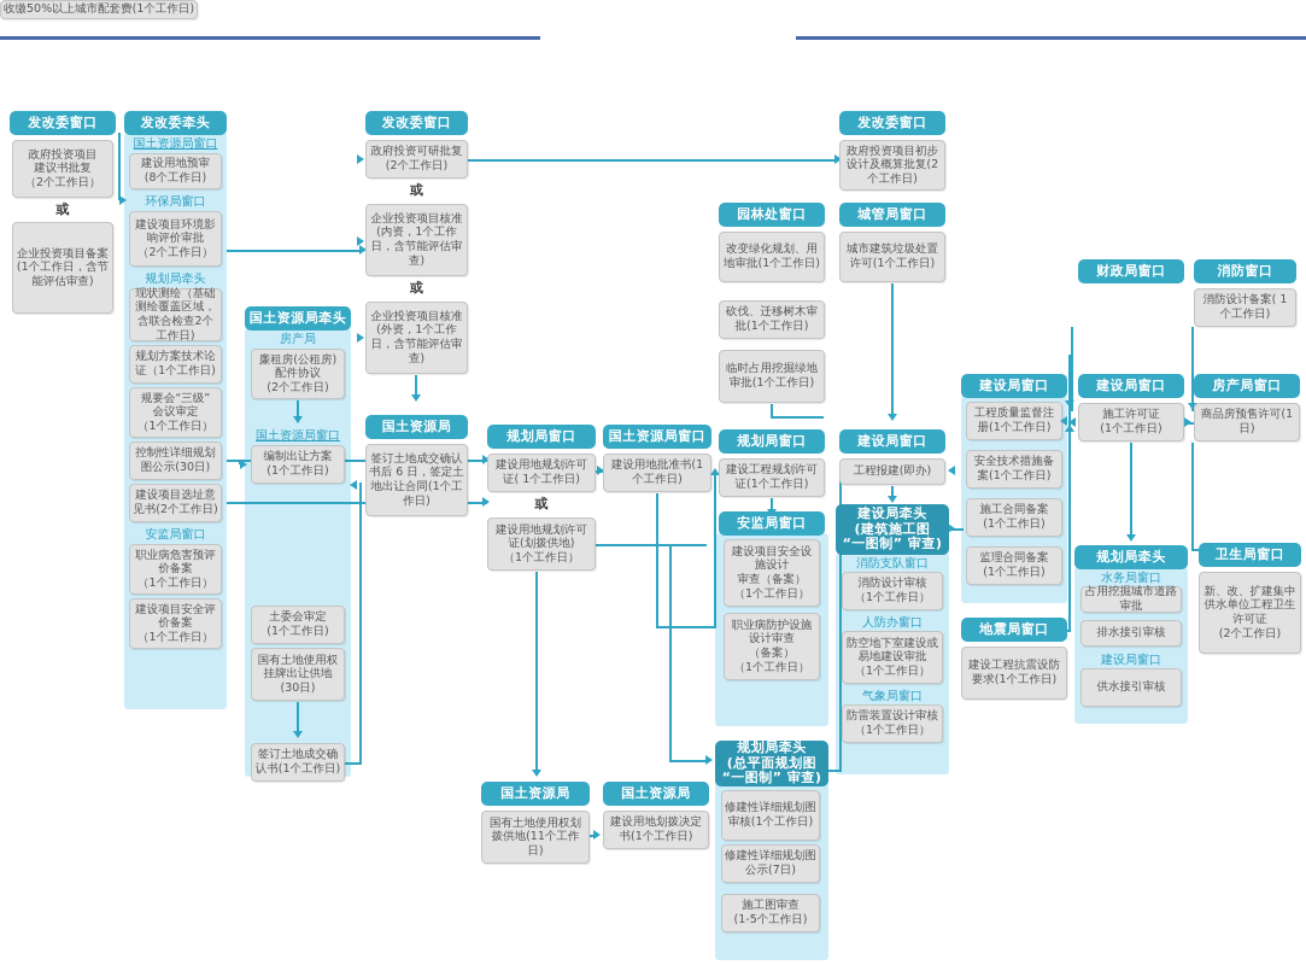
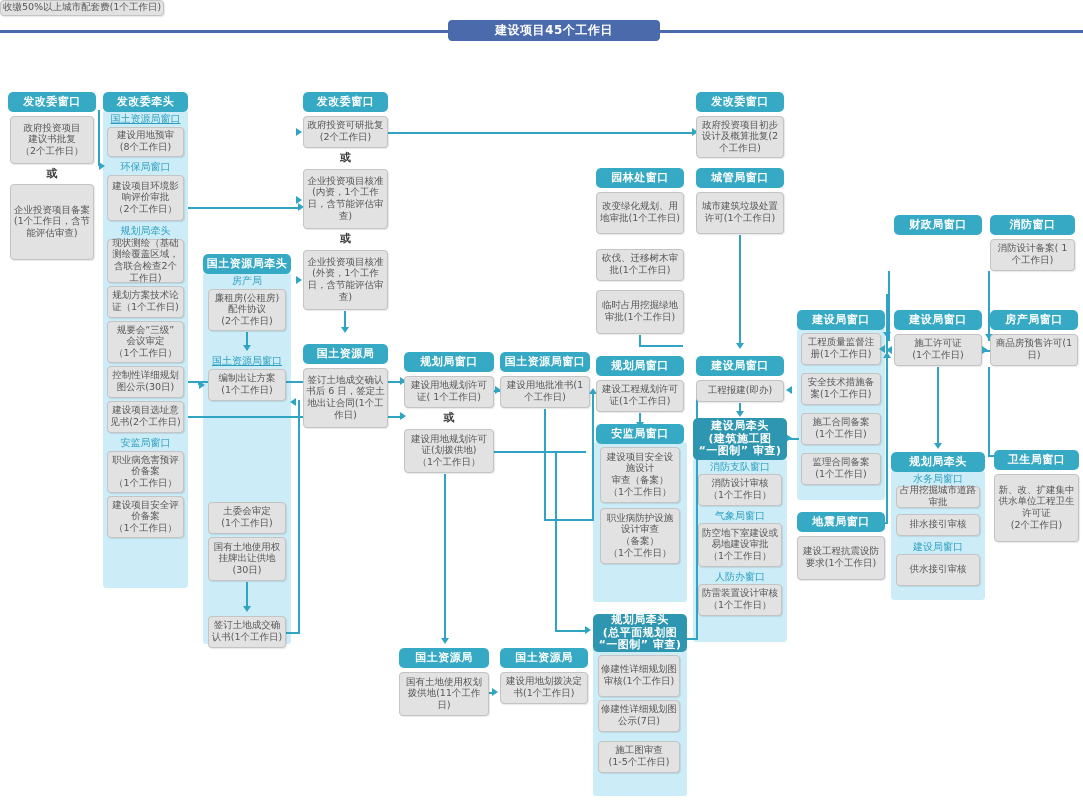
+ 建设项目45个工作日
  发改委窗口
  政府投资项目
  建议书批复
  （2个工作日）
  或
  企业投资项目备案(1个工作日，含节能评估审查)
  发改委牵头
  国土资源局窗口
  建设用地预审
  (8个工作日)
  环保局窗口
  建设项目环境影响评价审批
  （2个工作日）
  规划局牵头
  现状测绘（基础测绘覆盖区域，含联合检查2个工作日)
  规划方案技术论证（1个工作日)
  规要会“三级”
  会议审定
  （1个工作日）
  控制性详细规划图公示(30日)
  建设项目选址意见书(2个工作日)
  安监局窗口
  职业病危害预评价备案
  （1个工作日）
  建设项目安全评价备案
  （1个工作日）
  国土资源局牵头
  房产局
  廉租房(公租房)配件协议
  (2个工作日)
  国土资源局窗口
  编制出让方案
  (1个工作日)
  土委会审定
  (1个工作日)
  国有土地使用权挂牌出让供地
  (30日)
  签订土地成交确认书(1个工作日)
  发改委窗口
  政府投资可研批复(2个工作日)
  或
  企业投资项目核准(内资，1个工作日，含节能评估审查)
  或
  企业投资项目核准(外资，1个工作日，含节能评估审查)
  国土资源局
  签订土地成交确认书后 6 日，签定土地出让合同(1个工作日)
  规划局窗口
  建设用地规划许可证( 1个工作日)
  或
  建设用地规划许可证(划拨供地)
  （1个工作日）
  国土资源局
  国有土地使用权划拨供地(11个工作日)
  国土资源局窗口
  建设用地批准书(1个工作日)
  国土资源局
  建设用地划拨决定书(1个工作日)
  园林处窗口
  改变绿化规划、用地审批(1个工作日)
  砍伐、迁移树木审批(1个工作日)
  临时占用挖掘绿地审批(1个工作日)
  规划局窗口
  建设工程规划许可证(1个工作日)
  安监局窗口
  建设项目安全设施设计
  审查（备案）
  （1个工作日）
  职业病防护设施设计审查
  （备案）
  （1个工作日）
  规划局牵头
  (总平面规划图
  “一图制” 审查)
  修建性详细规划图审核(1个工作日)
  修建性详细规划图公示(7日)
  施工图审查
  (1-5个工作日)
  发改委窗口
  政府投资项目初步设计及概算批复(2个工作日)
  城管局窗口
  城市建筑垃圾处置许可(1个工作日)
  建设局窗口
  工程报建(即办)
  建设局牵头
  (建筑施工图
  “一图制” 审查)
  消防支队窗口
  消防设计审核
  （1个工作日）
- 人防办窗口
+ 气象局窗口
  防空地下室建设或易地建设审批
  （1个工作日）
- 气象局窗口
+ 人防办窗口
  防雷装置设计审核（1个工作日）
  建设局窗口
  工程质量监督注册(1个工作日)
  安全技术措施备案(1个工作日)
  施工合同备案
  (1个工作日)
  监理合同备案
  (1个工作日)
  地震局窗口
  建设工程抗震设防要求(1个工作日)
  财政局窗口
  收缴50%以上城市配套费(1个工作日)
  建设局窗口
  施工许可证
  (1个工作日)
  规划局牵头
  水务局窗口
  占用挖掘城市道路审批
  排水接引审核
  建设局窗口
  供水接引审核
  消防窗口
  消防设计备案( 1个工作日)
  房产局窗口
  商品房预售许可(1日)
  卫生局窗口
  新、改、扩建集中供水单位工程卫生许可证
  (2个工作日)
